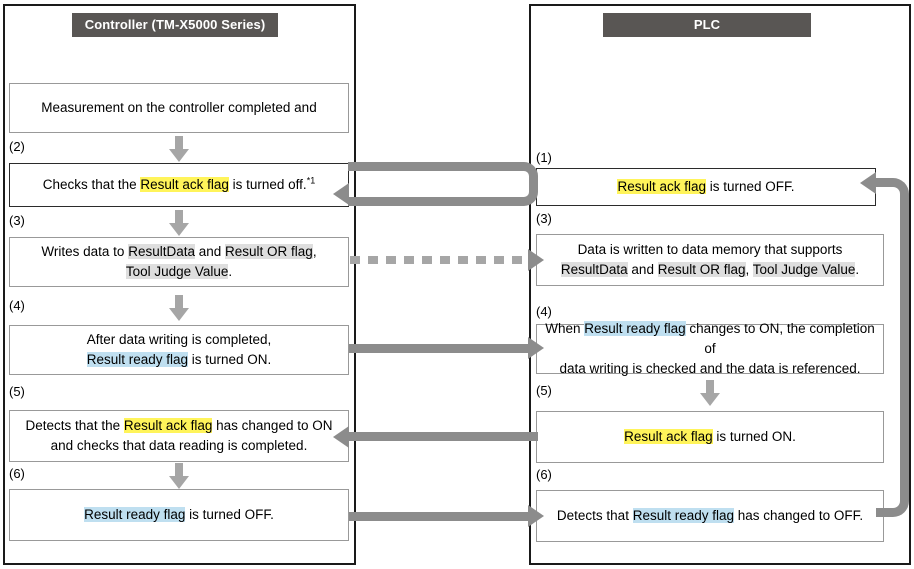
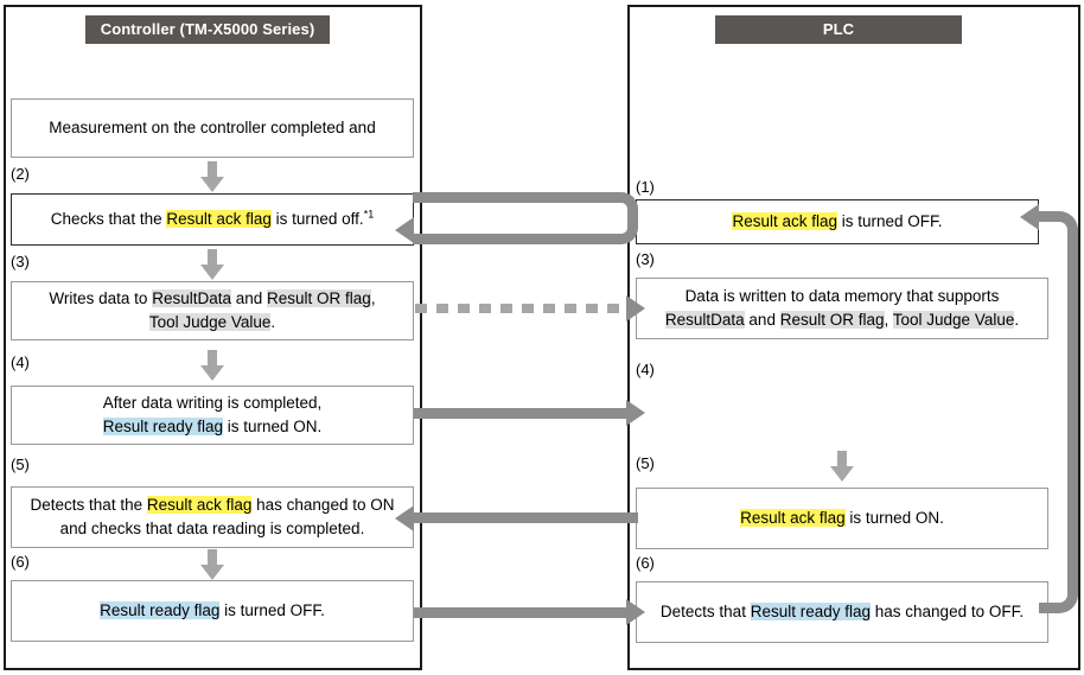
  Controller (TM-X5000 Series)
  PLC
  Measurement on the controller completed and
  (2)
  Checks that the Result ack flag is turned off.*1
  (3)
  Writes data to ResultData and Result OR flag,
  Tool Judge Value.
  (4)
  After data writing is completed,
  Result ready flag is turned ON.
  (5)
  Detects that the Result ack flag has changed to ON
  and checks that data reading is completed.
  (6)
  Result ready flag is turned OFF.
  (1)
  Result ack flag is turned OFF.
  (3)
  Data is written to data memory that supports
  ResultData and Result OR flag, Tool Judge Value.
  (4)
- When Result ready flag changes to ON, the completion of
- data writing is checked and the data is referenced.
  (5)
  Result ack flag is turned ON.
  (6)
  Detects that Result ready flag has changed to OFF.
